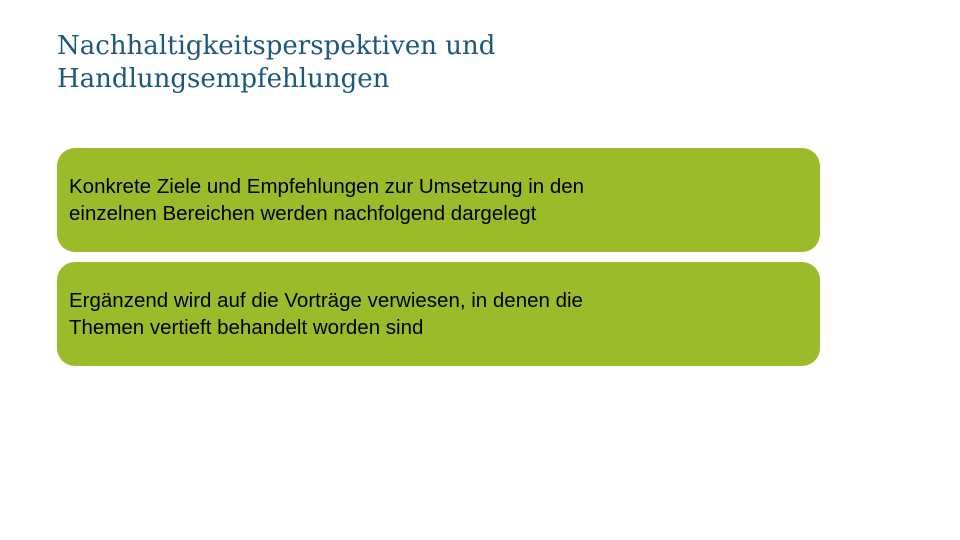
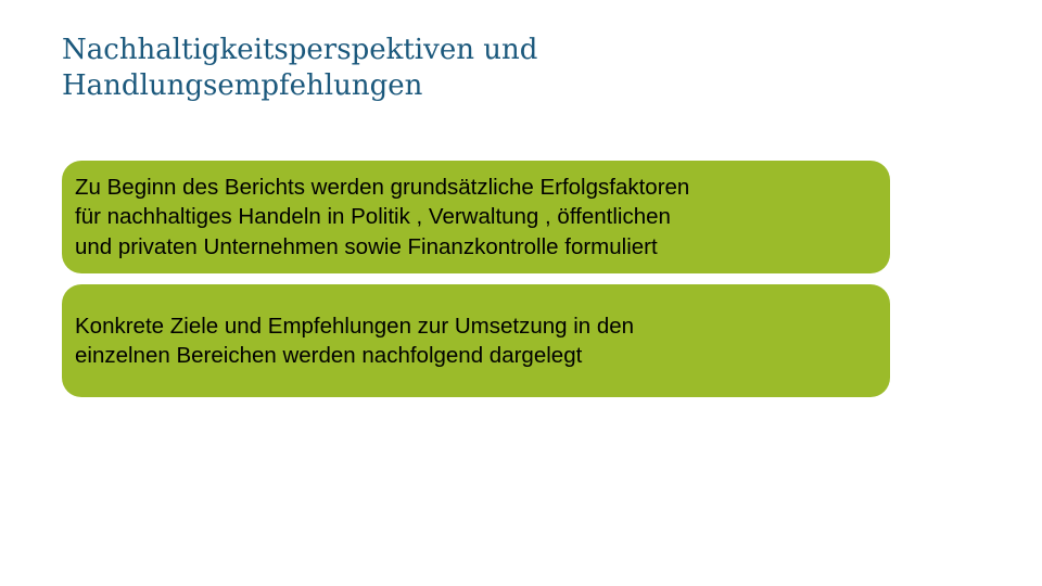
  Nachhaltigkeitsperspektiven und
  Handlungsempfehlungen
+ Zu Beginn des Berichts werden grundsätzliche Erfolgsfaktoren
+ für nachhaltiges Handeln in Politik , Verwaltung , öffentlichen
+ und privaten Unternehmen sowie Finanzkontrolle formuliert
  Konkrete Ziele und Empfehlungen zur Umsetzung in den
  einzelnen Bereichen werden nachfolgend dargelegt
- Ergänzend wird auf die Vorträge verwiesen, in denen die
- Themen vertieft behandelt worden sind
